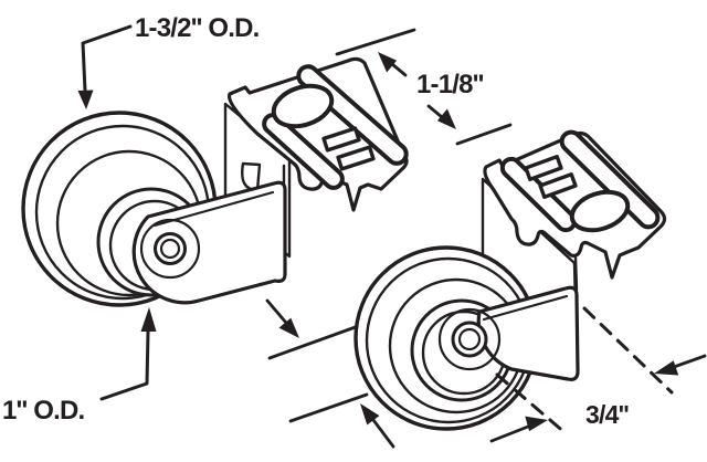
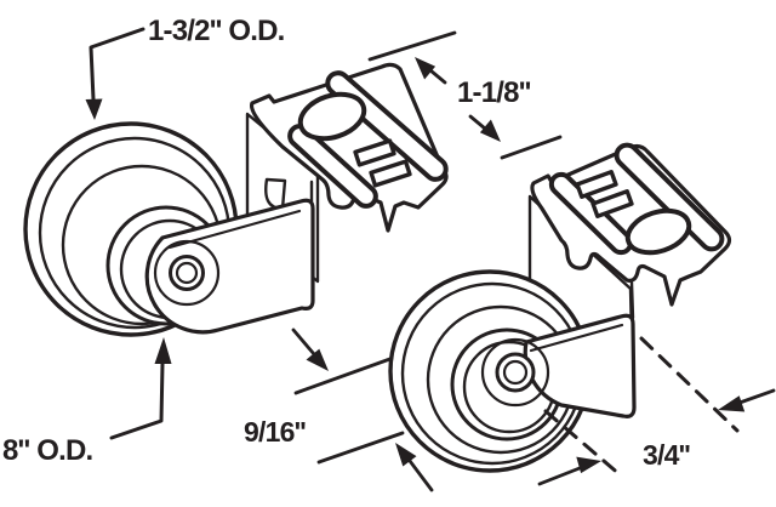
  1-3/2'' O.D.
  1-1/8''
- 1'' O.D.
+ 8'' O.D.
+ 9/16''
  3/4''
